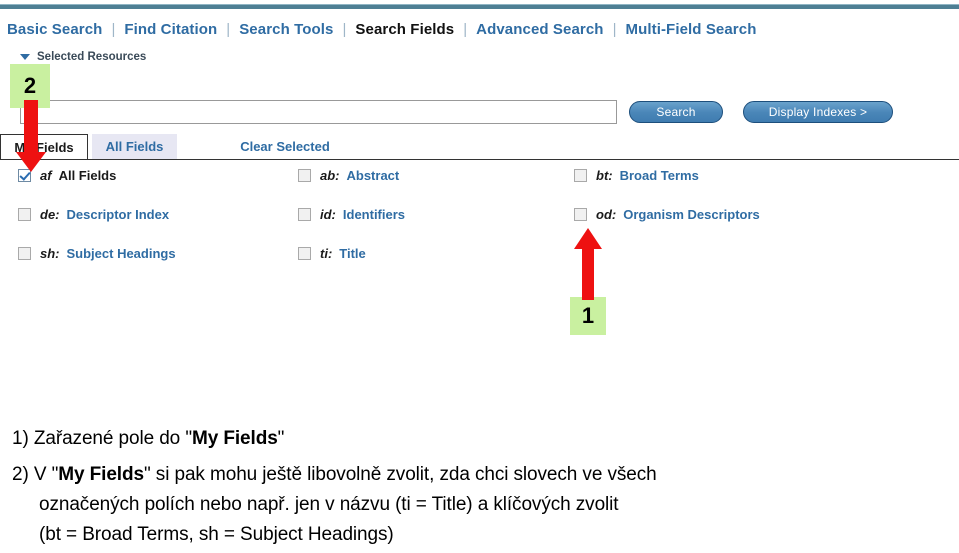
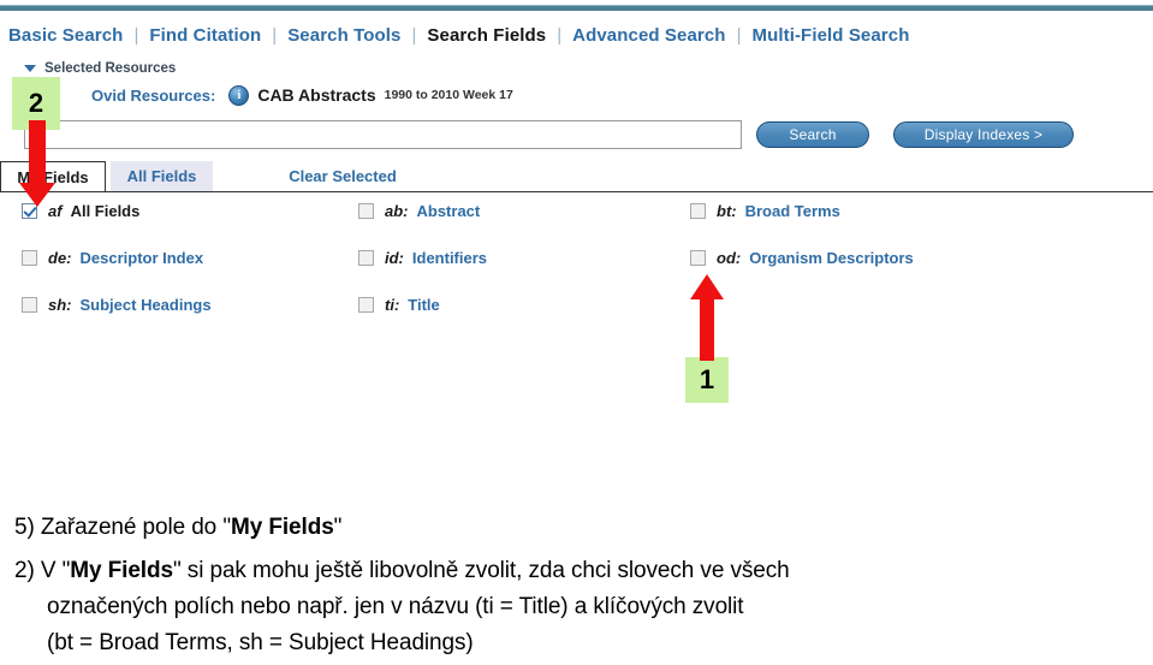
  Basic Search
  |
  Find Citation
  |
  Search Tools
  |
  Search Fields
  |
  Advanced Search
  |
  Multi-Field Search
  Selected Resources
+ Ovid Resources:
+ i
+ CAB Abstracts
+ 1990 to 2010 Week 17
  Search
  Display Indexes >
  M Fields
  All Fields
  Clear Selected
  af
  All Fields
  ab:
  Abstract
  bt:
  Broad Terms
  de:
  Descriptor Index
  id:
  Identifiers
  od:
  Organism Descriptors
  sh:
  Subject Headings
  ti:
  Title
  2
  1
- 1) Zařazené pole do "My Fields"
+ 5) Zařazené pole do "My Fields"
  2) V "My Fields" si pak mohu ještě libovolně zvolit, zda chci slovech ve všech
  označených polích nebo např. jen v názvu (ti = Title) a klíčových zvolit
  (bt = Broad Terms, sh = Subject Headings)
